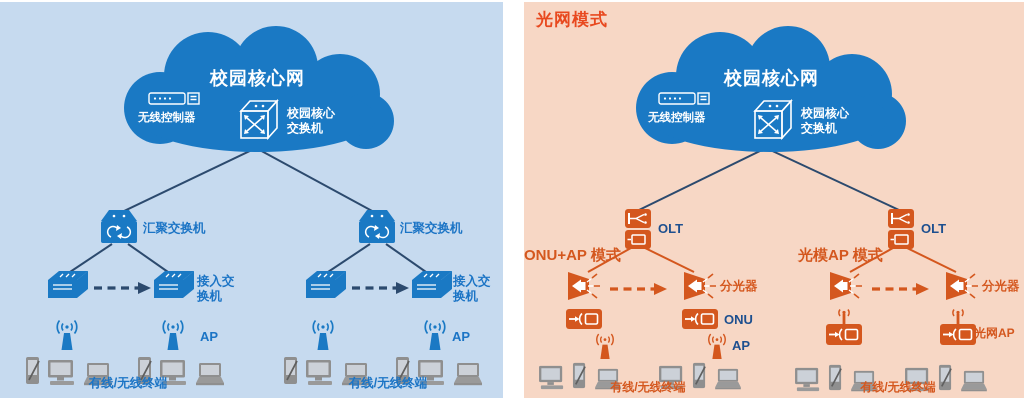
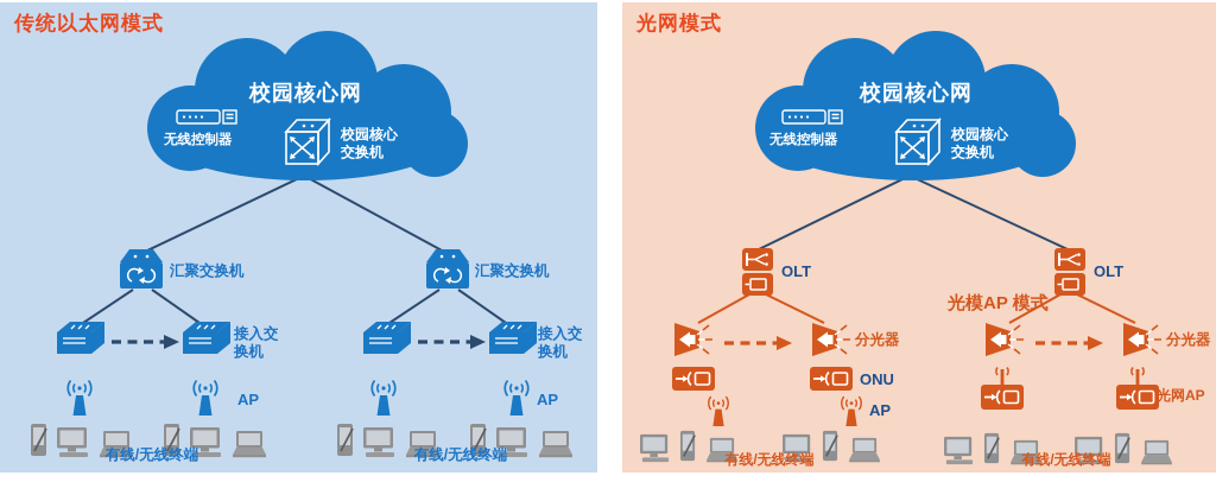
+ 传统以太网模式
  校园核心网
  无线控制器
  校园核心
  交换机
  汇聚交换机
  汇聚交换机
  接入交
  换机
  接入交
  换机
  AP
  AP
  有线/无线终端
  有线/无线终端
  光网模式
  校园核心网
  无线控制器
  校园核心
  交换机
  OLT
- ONU+AP 模式
  分光器
  ONU
  AP
  有线/无线终端
  OLT
  光模AP 模式
  分光器
  光网AP
  有线/无线终端
